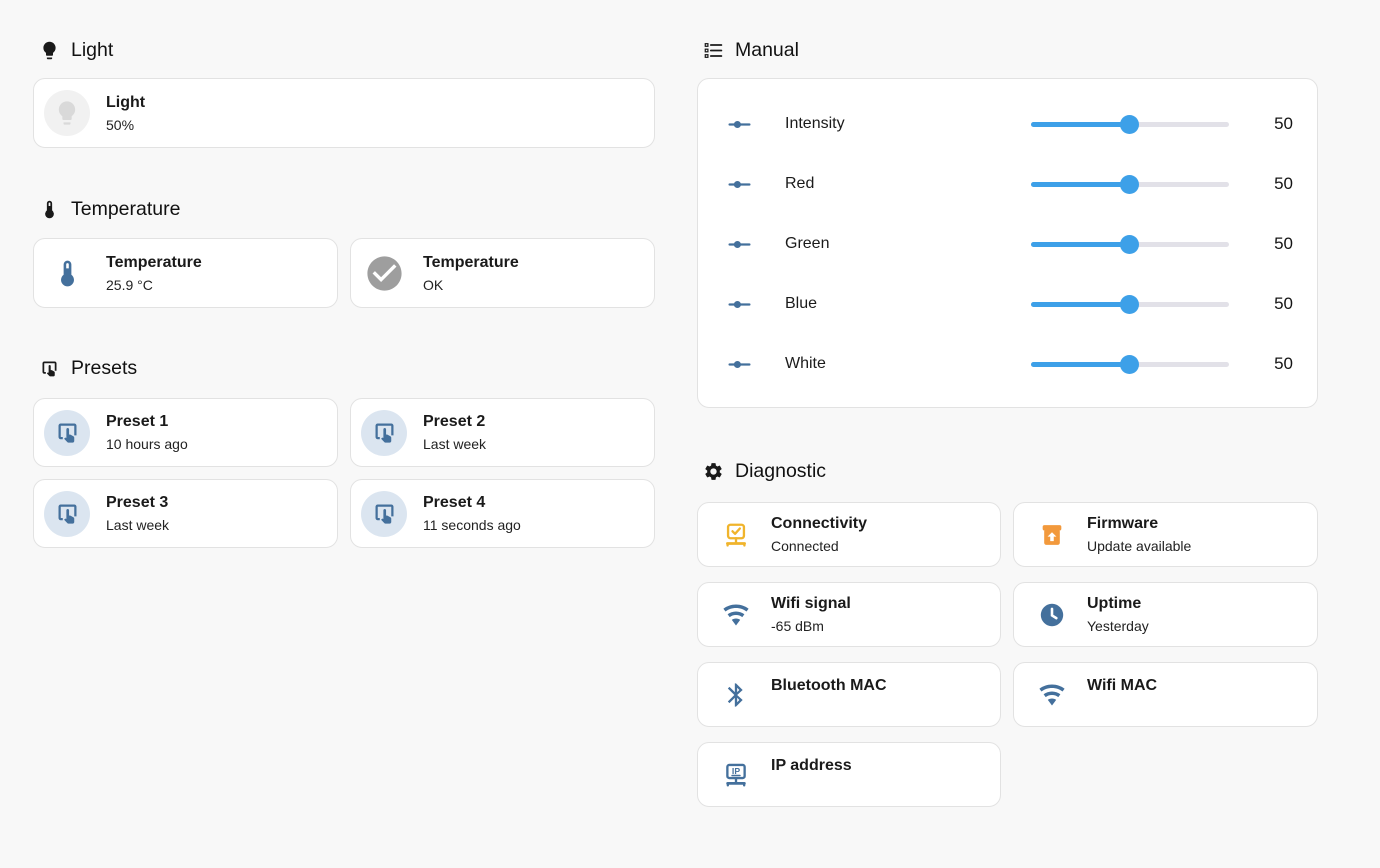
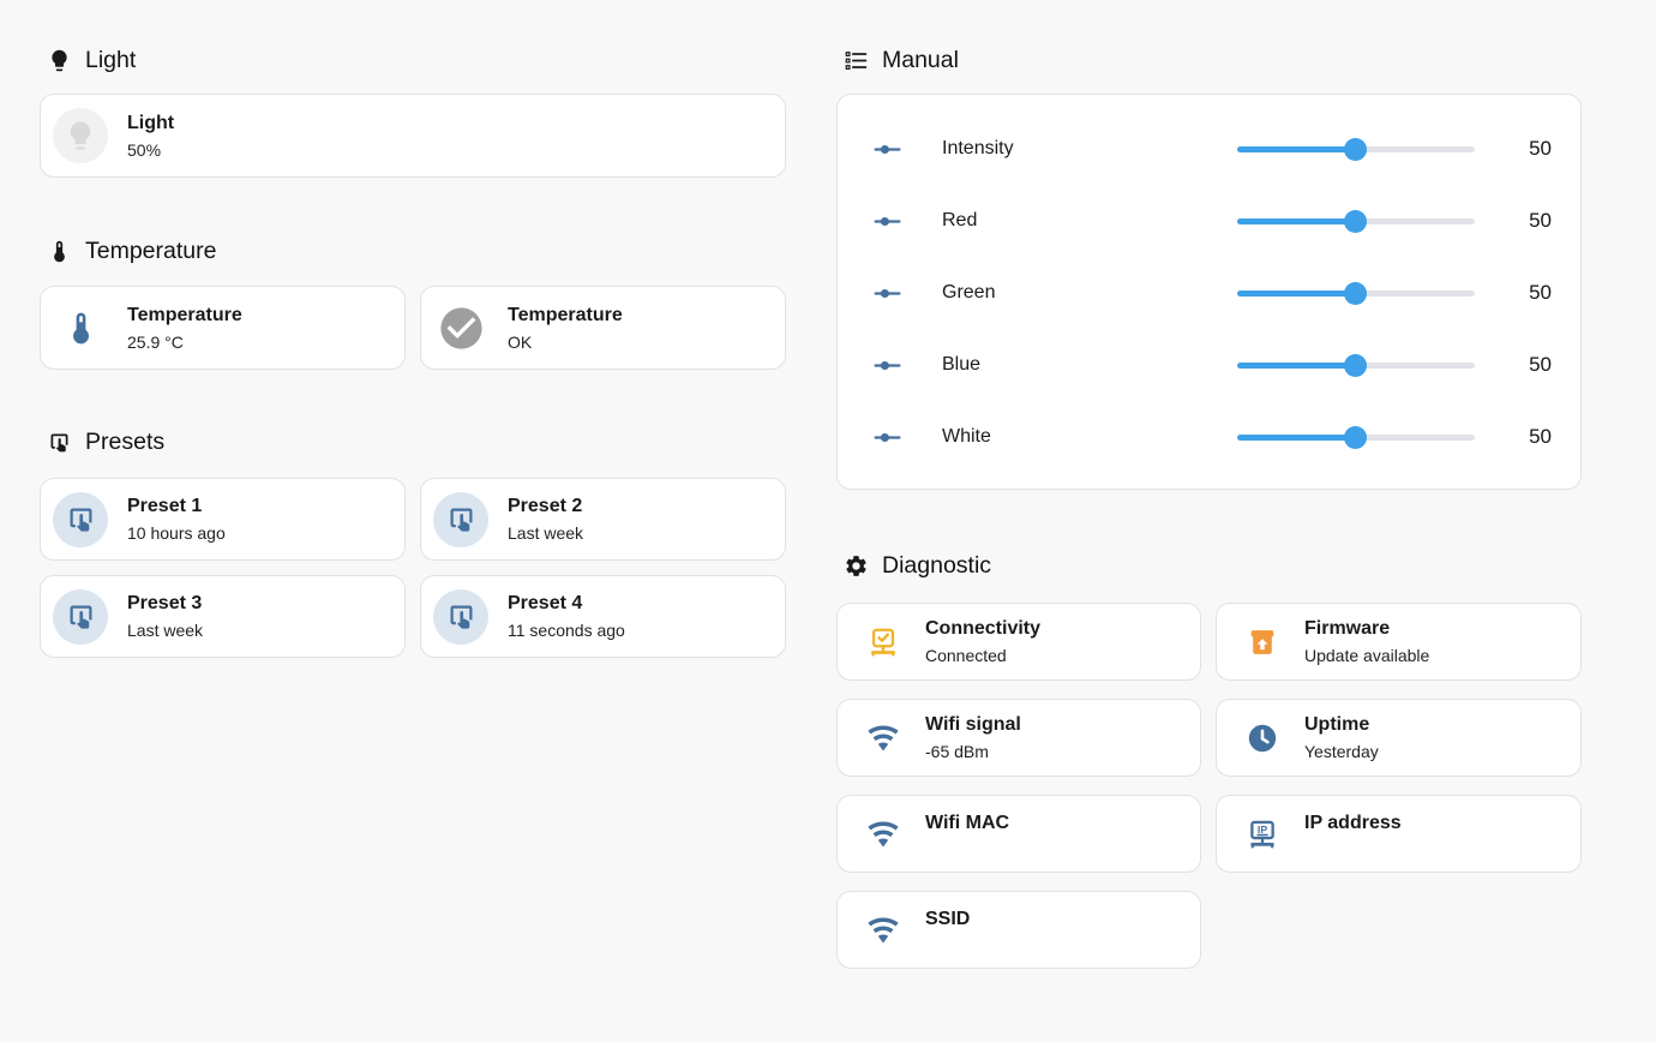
  Light
  Light
  50%
  Temperature
  Temperature
  25.9 °C
  Temperature
  OK
  Presets
  Preset 1
  10 hours ago
  Preset 2
  Last week
  Preset 3
  Last week
  Preset 4
  11 seconds ago
  Manual
  Intensity
  50
  Red
  50
  Green
  50
  Blue
  50
  White
  50
  Diagnostic
  Connectivity
  Connected
  Firmware
  Update available
  Wifi signal
  -65 dBm
  Uptime
  Yesterday
- Bluetooth MAC
  Wifi MAC
  IP
  IP address
+ SSID
